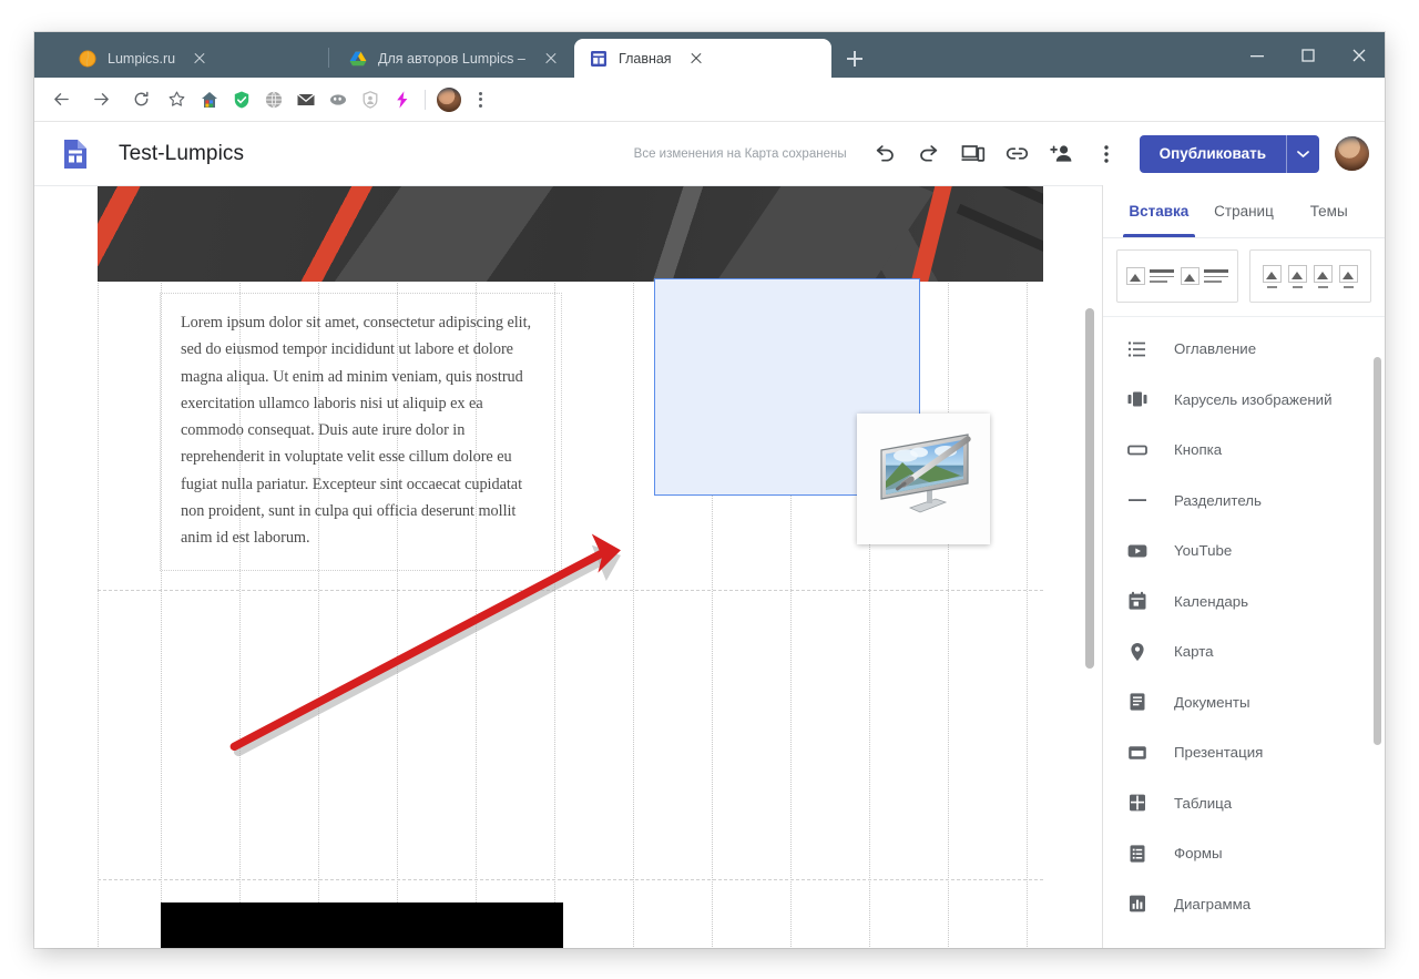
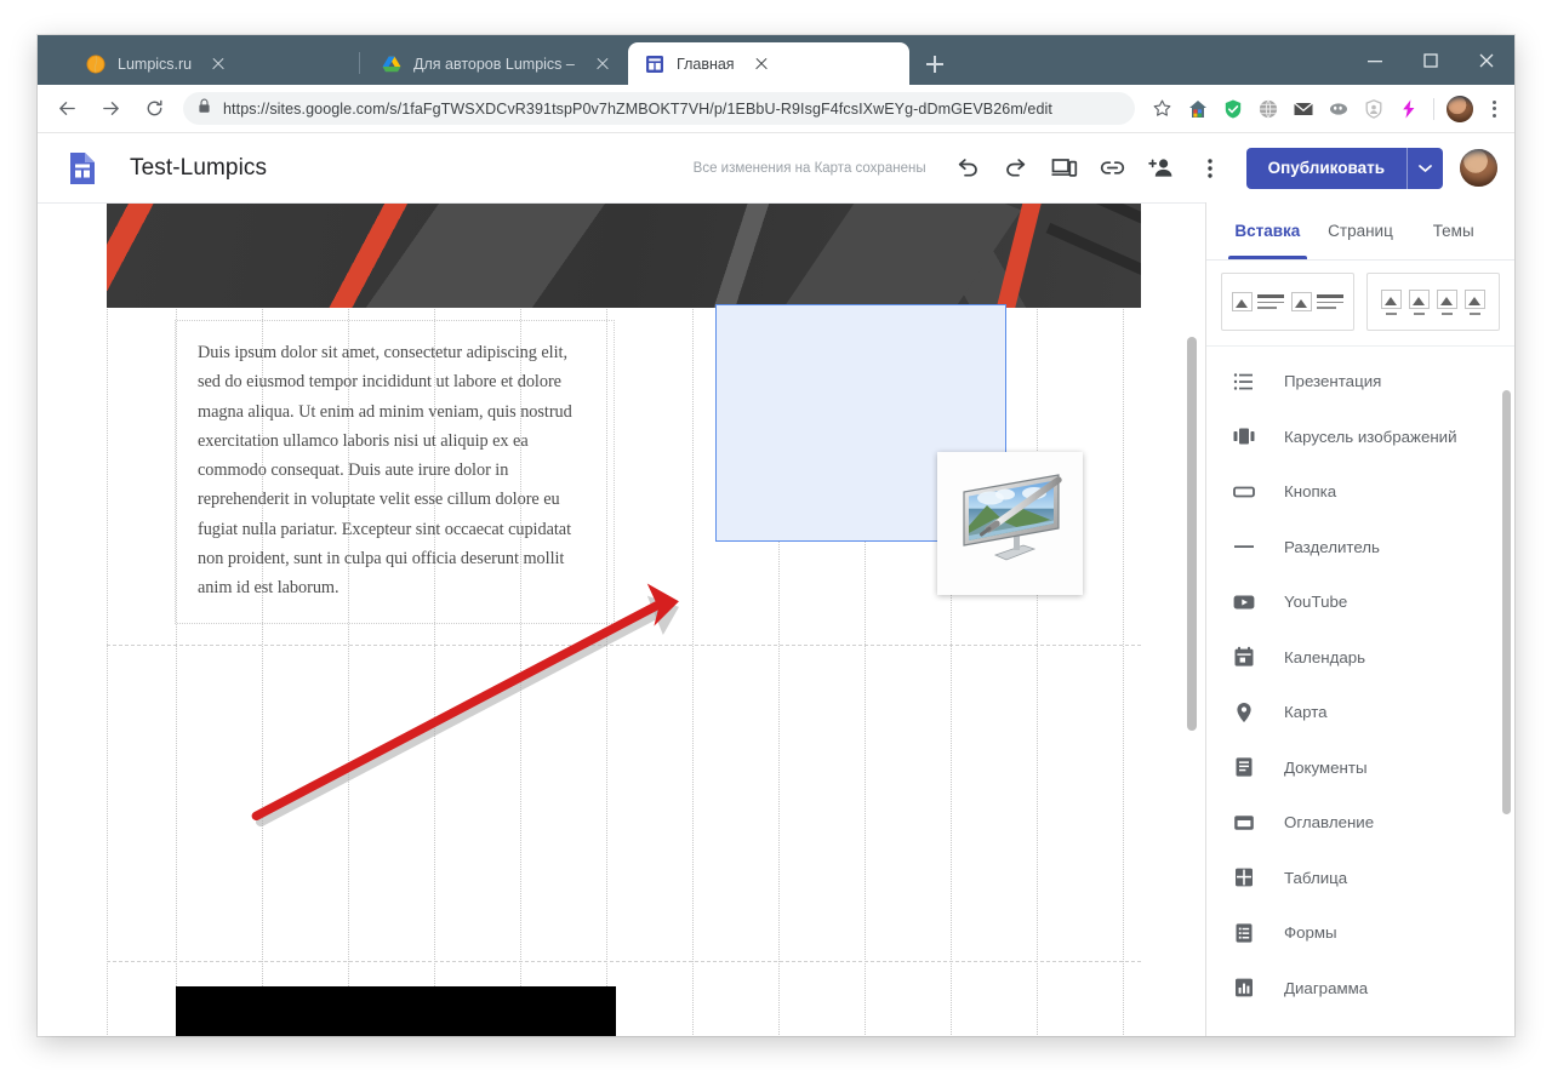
  Lumpics.ru
  Для авторов Lumpics –
  Главная
+ https://sites.google.com/s/1faFgTWSXDCvR391tspP0v7hZMBOKT7VH/p/1EBbU-R9IsgF4fcsIXwEYg-dDmGEVB26m/edit
  Test-Lumpics
  Все изменения на Карта сохранены
  Опубликовать
- Lorem ipsum dolor sit amet, consectetur adipiscing elit, sed do eiusmod tempor incididunt ut labore et dolore magna aliqua. Ut enim ad minim veniam, quis nostrud exercitation ullamco laboris nisi ut aliquip ex ea commodo consequat. Duis aute irure dolor in reprehenderit in voluptate velit esse cillum dolore eu fugiat nulla pariatur. Excepteur sint occaecat cupidatat non proident, sunt in culpa qui officia deserunt mollit anim id est laborum.
+ Duis ipsum dolor sit amet, consectetur adipiscing elit, sed do eiusmod tempor incididunt ut labore et dolore magna aliqua. Ut enim ad minim veniam, quis nostrud exercitation ullamco laboris nisi ut aliquip ex ea commodo consequat. Duis aute irure dolor in reprehenderit in voluptate velit esse cillum dolore eu fugiat nulla pariatur. Excepteur sint occaecat cupidatat non proident, sunt in culpa qui officia deserunt mollit anim id est laborum.
  Вставка
  Страниц
  Темы
- Оглавление
+ Презентация
  Карусель изображений
  Кнопка
  Разделитель
  YouTube
  Календарь
  Карта
  Документы
- Презентация
+ Оглавление
  Таблица
  Формы
  Диаграмма
